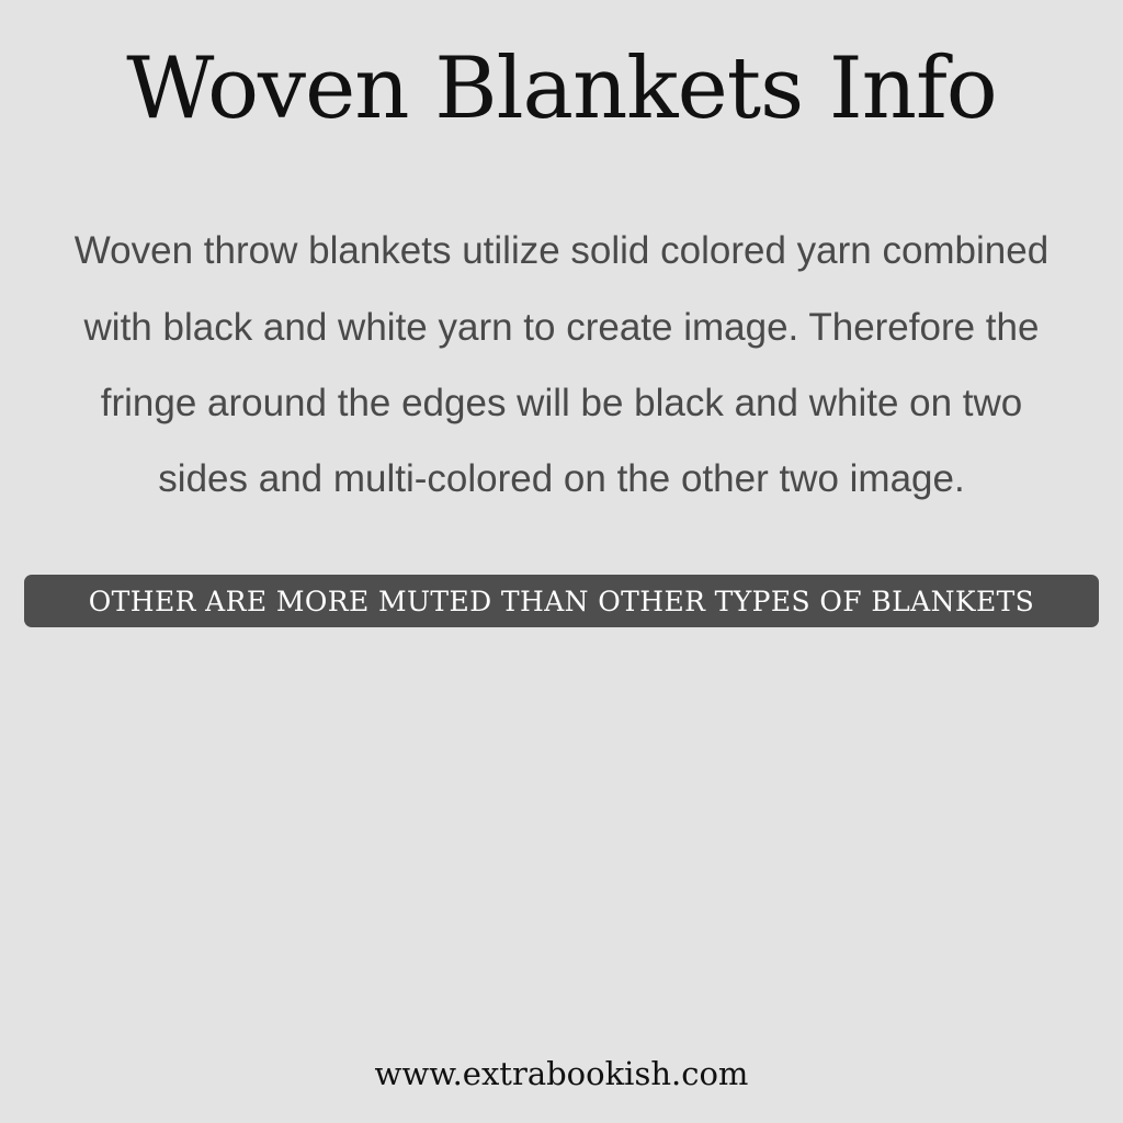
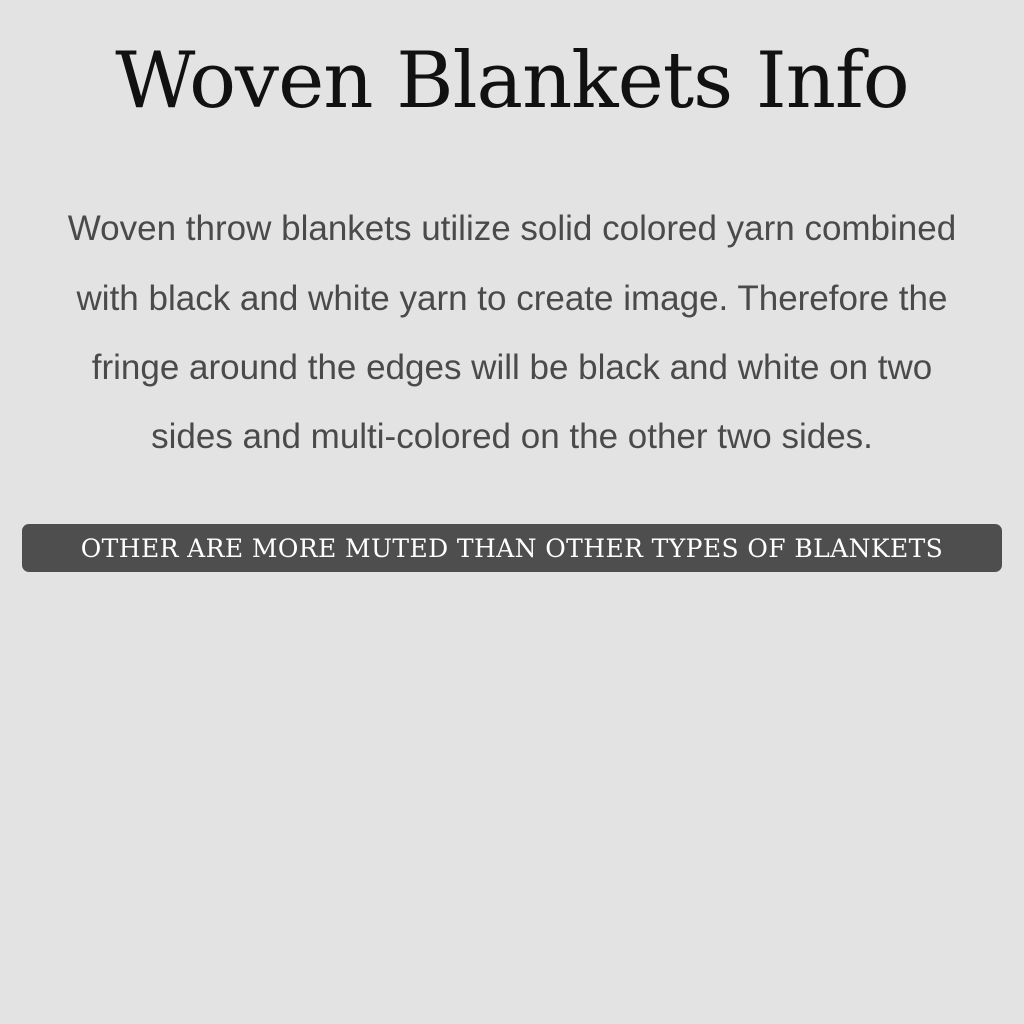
  Woven Blankets Info
- Woven throw blankets utilize solid colored yarn combined with black and white yarn to create image. Therefore the fringe around the edges will be black and white on two sides and multi-colored on the other two image.
+ Woven throw blankets utilize solid colored yarn combined with black and white yarn to create image. Therefore the fringe around the edges will be black and white on two sides and multi-colored on the other two sides.
  OTHER ARE MORE MUTED THAN OTHER TYPES OF BLANKETS
- www.extrabookish.com
